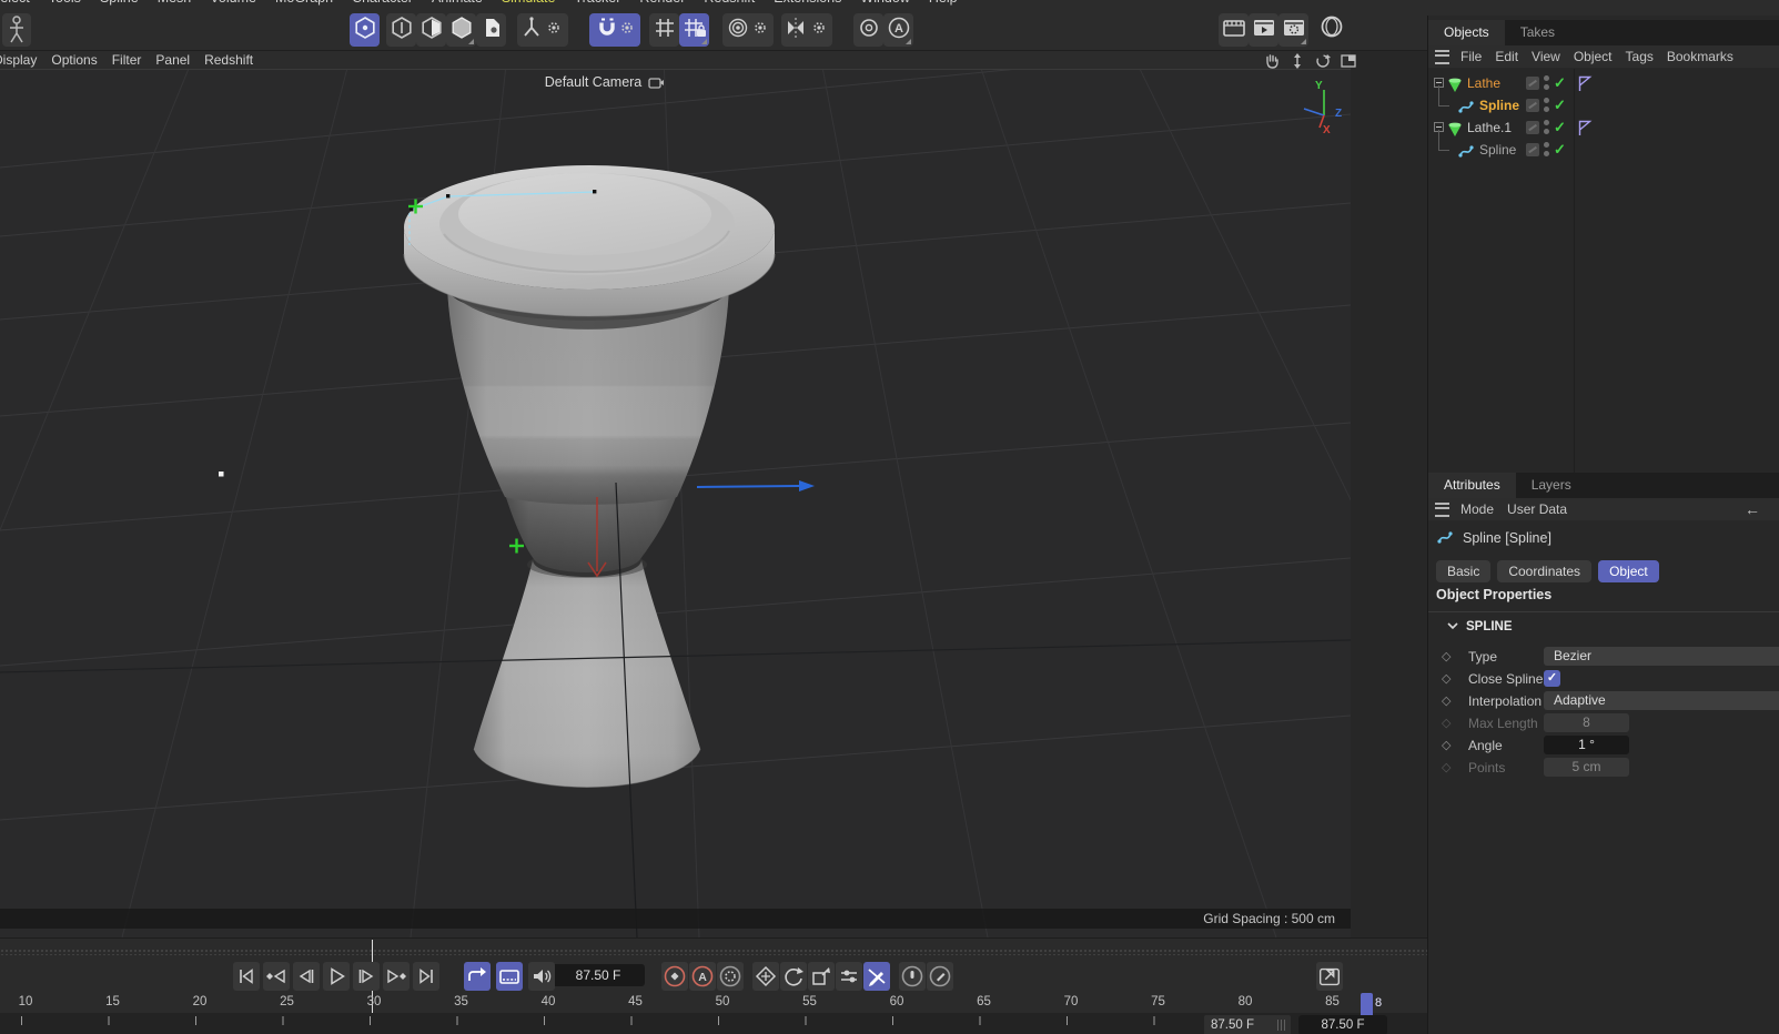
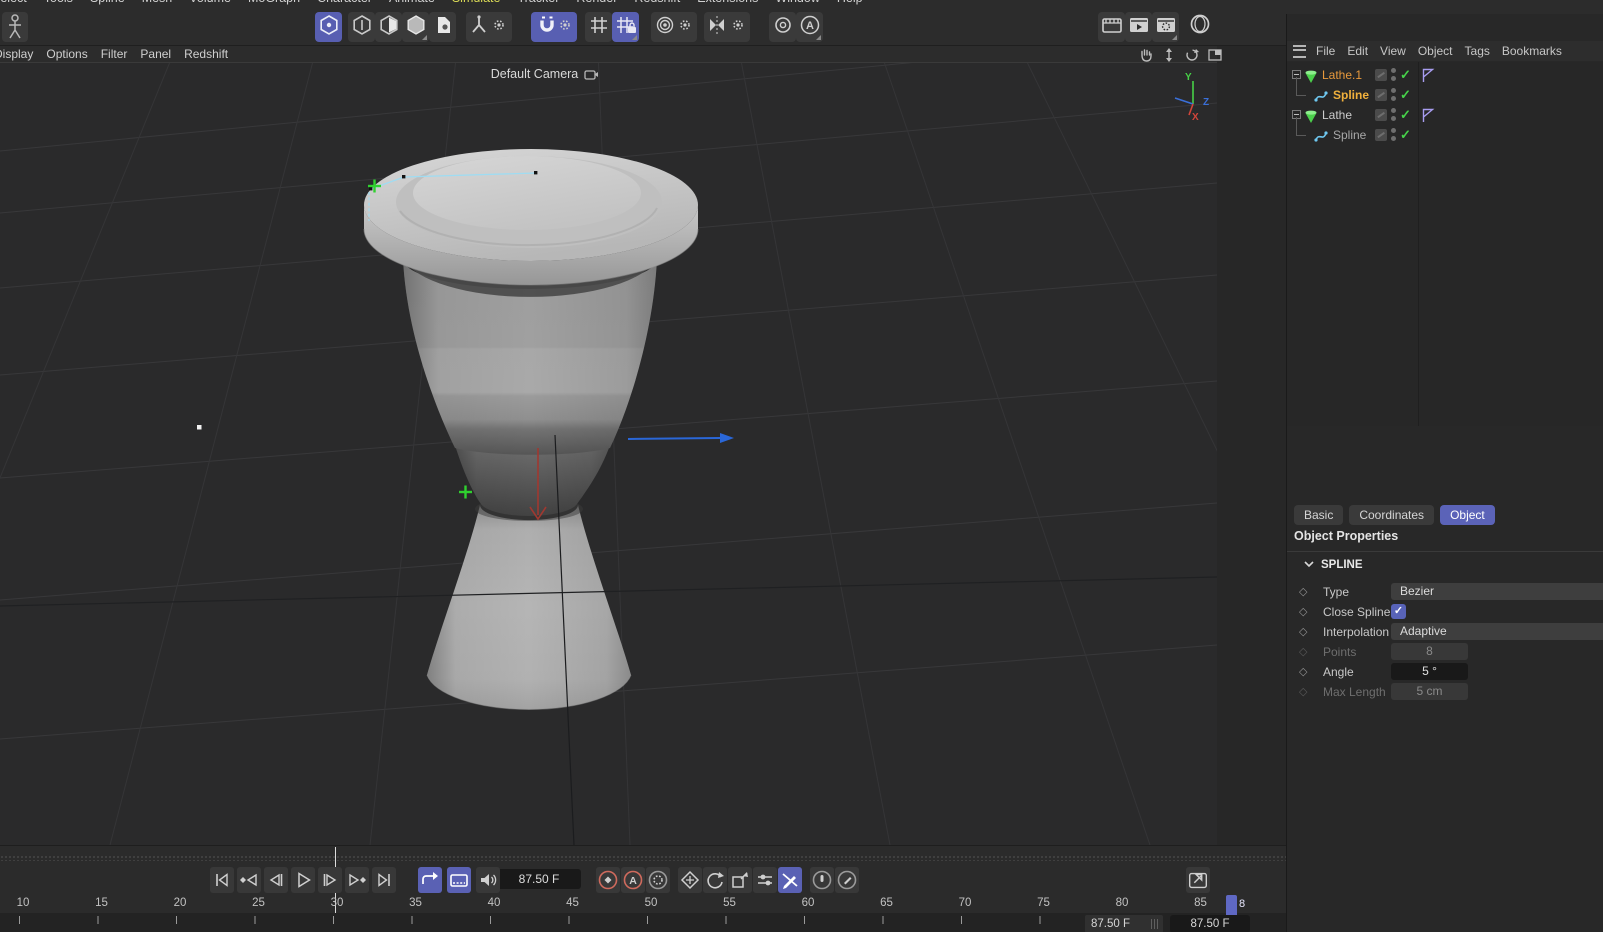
  A
  isplay
  Options
  Filter
  Panel
  Redshift
  Default Camera
  Y
  Z
  X
- Grid Spacing : 500 cm
- Objects
- Takes
  File
  Edit
  View
  Object
  Tags
  Bookmarks
- Lathe
+ Lathe.1
  ✓
  Spline
  ✓
- Lathe.1
+ Lathe
  ✓
  Spline
  ✓
- Attributes
- Layers
- Mode
- User Data
- ←
- Spline [Spline]
  Basic
  Coordinates
  Object
  Object Properties
  SPLINE
  ◇
  Type
  Bezier
  ◇
  Close Spline
  ✓
  ◇
  Interpolation
  Adaptive
  ◇
- Max Length
+ Points
  8
  ◇
  Angle
- 1 °
+ 5 °
  ◇
- Points
+ Max Length
  5 cm
  87.50 F
  8
  87.50 F
  87.50 F
  A
  10
  15
  20
  25
  30
  35
  40
  45
  50
  55
  60
  65
  70
  75
  80
  85
